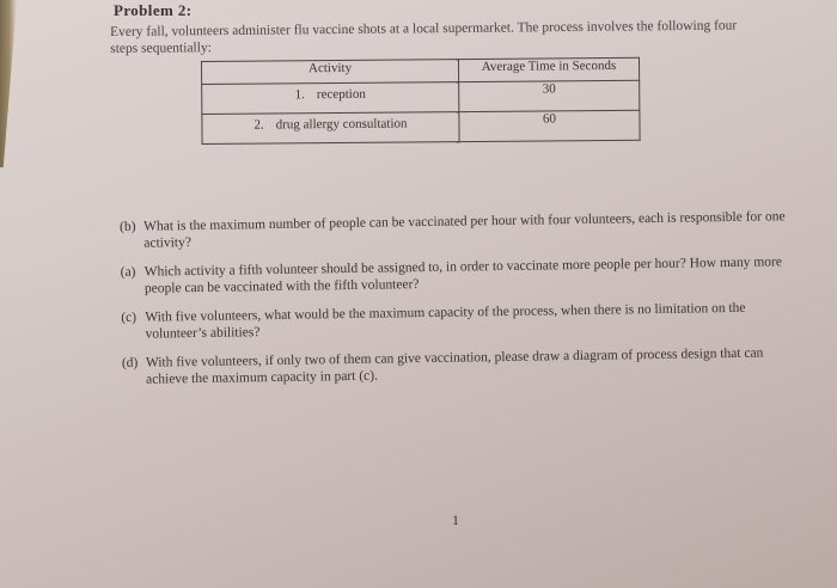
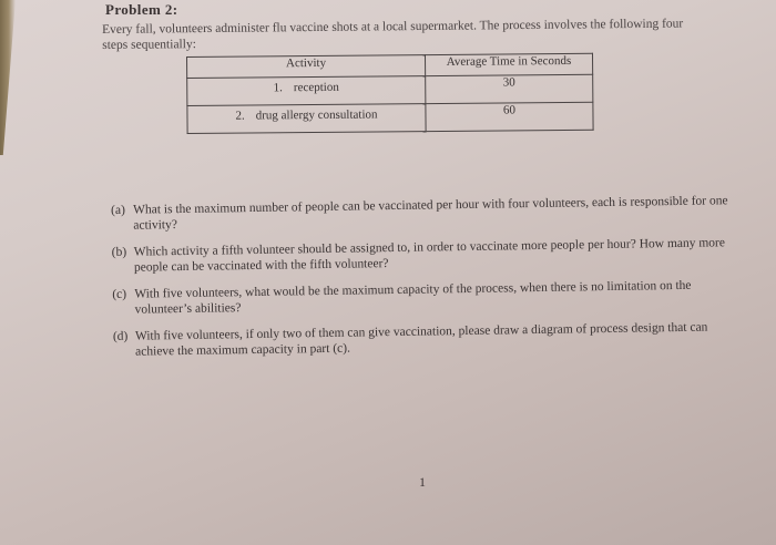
  Problem 2:
  Every fall, volunteers administer flu vaccine shots at a local supermarket. The process involves the following four steps sequentially:
  Activity	Average Time in Seconds
  1. reception	30
  2. drug allergy consultation	60
- (b)
+ (a)
  What is the maximum number of people can be vaccinated per hour with four volunteers, each is responsible for one activity?
- (a)
+ (b)
  Which activity a fifth volunteer should be assigned to, in order to vaccinate more people per hour? How many more people can be vaccinated with the fifth volunteer?
  (c)
  With five volunteers, what would be the maximum capacity of the process, when there is no limitation on the volunteer’s abilities?
  (d)
  With five volunteers, if only two of them can give vaccination, please draw a diagram of process design that can achieve the maximum capacity in part (c).
  1
